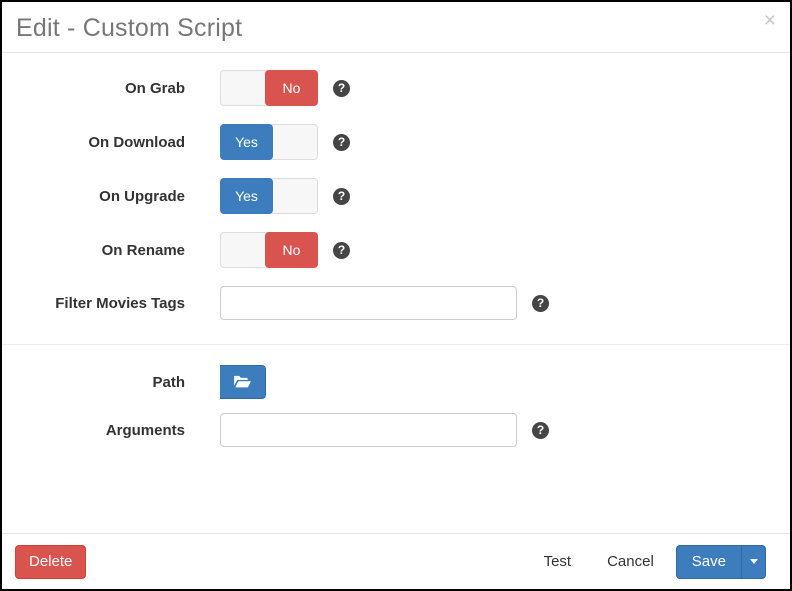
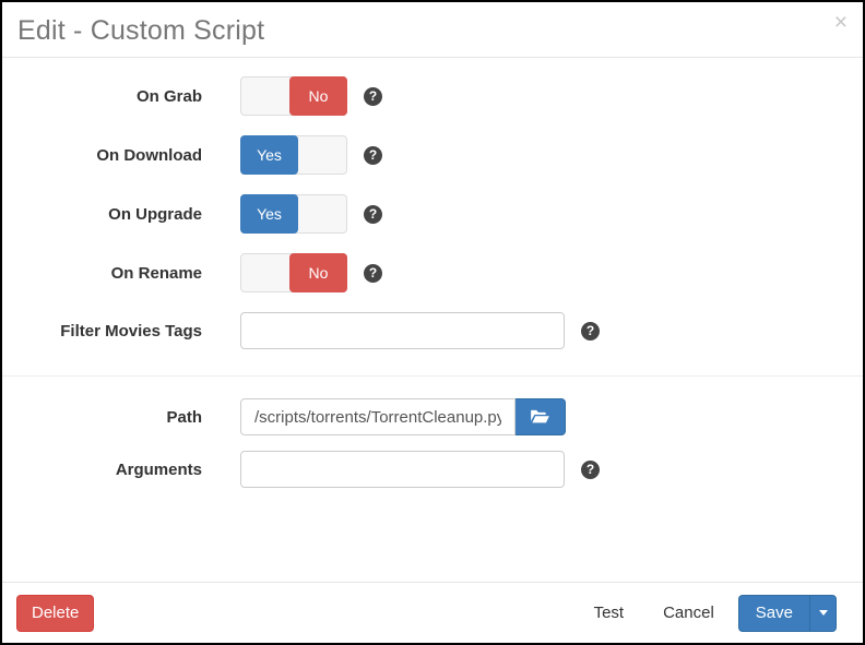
  Edit - Custom Script
  ×
  On Grab
  No
  ?
  On Download
  Yes
  ?
  On Upgrade
  Yes
  ?
  On Rename
  No
  ?
  Filter Movies Tags
  ?
  Path
+ /scripts/torrents/TorrentCleanup.py
  Arguments
  ?
  Delete
  Test
  Cancel
  Save
